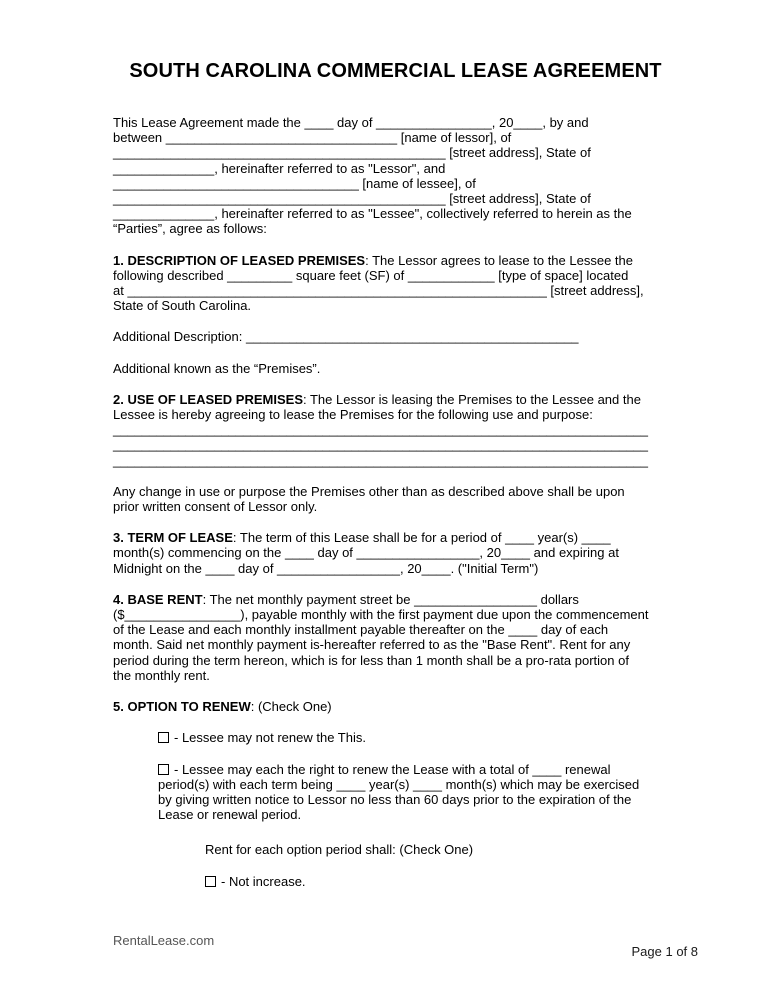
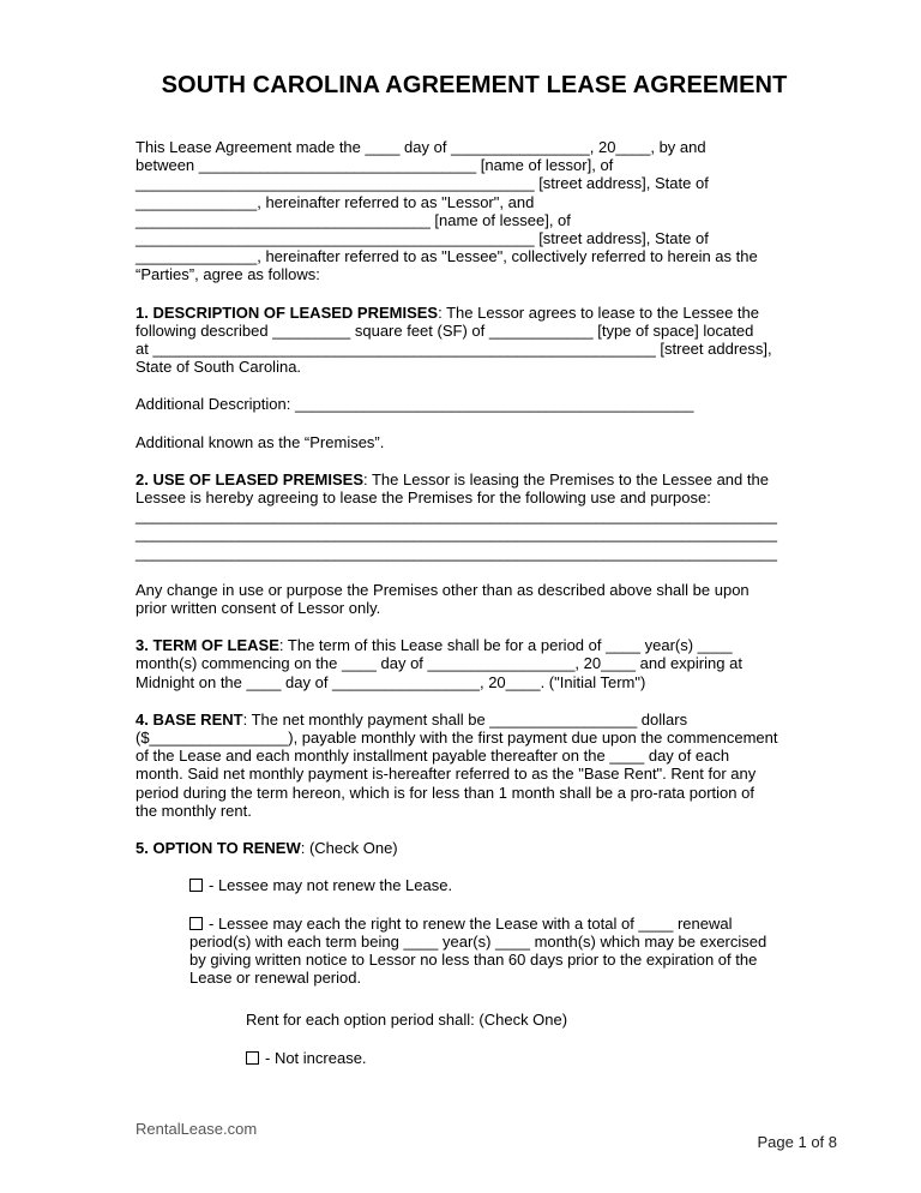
- SOUTH CAROLINA COMMERCIAL LEASE AGREEMENT
+ SOUTH CAROLINA AGREEMENT LEASE AGREEMENT
  This Lease Agreement made the ____ day of ________________, 20____, by and
  between ________________________________ [name of lessor], of
  ______________________________________________ [street address], State of
  ______________, hereinafter referred to as "Lessor", and
  __________________________________ [name of lessee], of
  ______________________________________________ [street address], State of
  ______________, hereinafter referred to as "Lessee", collectively referred to herein as the
  “Parties”, agree as follows:
  1. DESCRIPTION OF LEASED PREMISES: The Lessor agrees to lease to the Lessee the
  following described _________ square feet (SF) of ____________ [type of space] located
  at __________________________________________________________ [street address],
  State of South Carolina.
  Additional Description: ______________________________________________
  Additional known as the “Premises”.
  2. USE OF LEASED PREMISES: The Lessor is leasing the Premises to the Lessee and the
  Lessee is hereby agreeing to lease the Premises for the following use and purpose:
  __________________________________________________________________________
  __________________________________________________________________________
  __________________________________________________________________________
  Any change in use or purpose the Premises other than as described above shall be upon
  prior written consent of Lessor only.
  3. TERM OF LEASE: The term of this Lease shall be for a period of ____ year(s) ____
  month(s) commencing on the ____ day of _________________, 20____ and expiring at
  Midnight on the ____ day of _________________, 20____. ("Initial Term")
- 4. BASE RENT: The net monthly payment street be _________________ dollars
+ 4. BASE RENT: The net monthly payment shall be _________________ dollars
  ($________________), payable monthly with the first payment due upon the commencement
  of the Lease and each monthly installment payable thereafter on the ____ day of each
  month. Said net monthly payment is-hereafter referred to as the "Base Rent". Rent for any
  period during the term hereon, which is for less than 1 month shall be a pro-rata portion of
  the monthly rent.
  5. OPTION TO RENEW: (Check One)
- - Lessee may not renew the This.
+ - Lessee may not renew the Lease.
  - Lessee may each the right to renew the Lease with a total of ____ renewal
  period(s) with each term being ____ year(s) ____ month(s) which may be exercised
  by giving written notice to Lessor no less than 60 days prior to the expiration of the
  Lease or renewal period.
  Rent for each option period shall: (Check One)
  - Not increase.
  RentalLease.com
  Page 1 of 8
